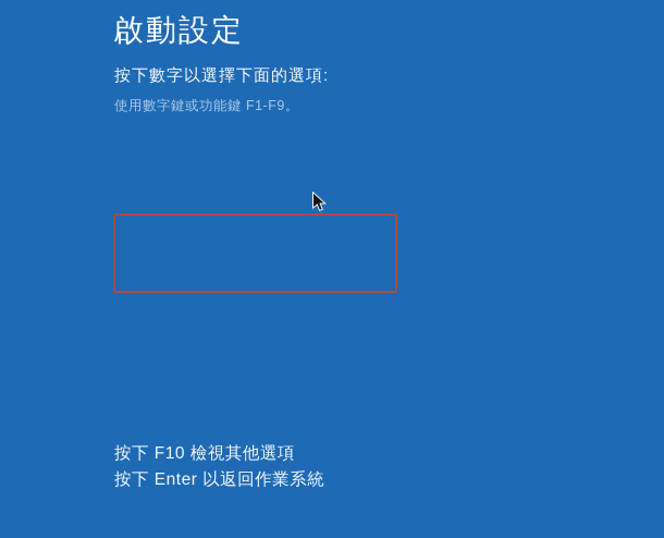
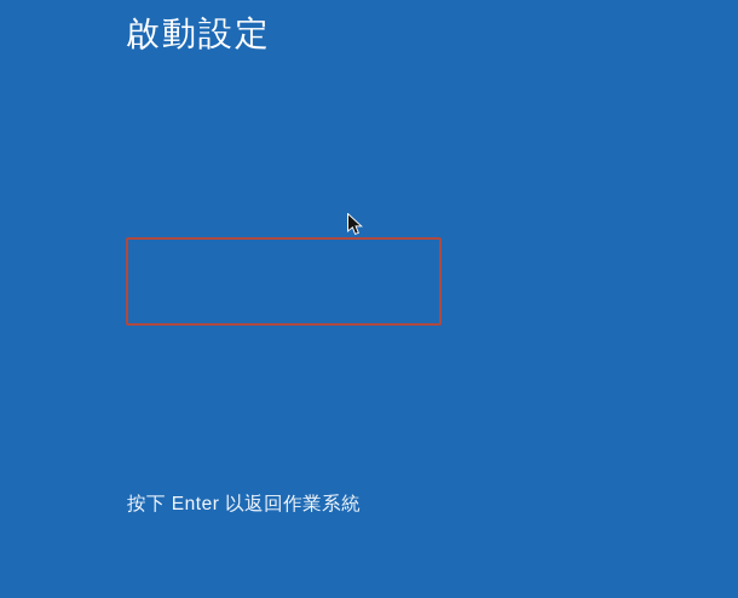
  啟動設定
- 按下數字以選擇下面的選項:
- 使用數字鍵或功能鍵 F1-F9。
- 按下 F10 檢視其他選項
  按下 Enter 以返回作業系統
